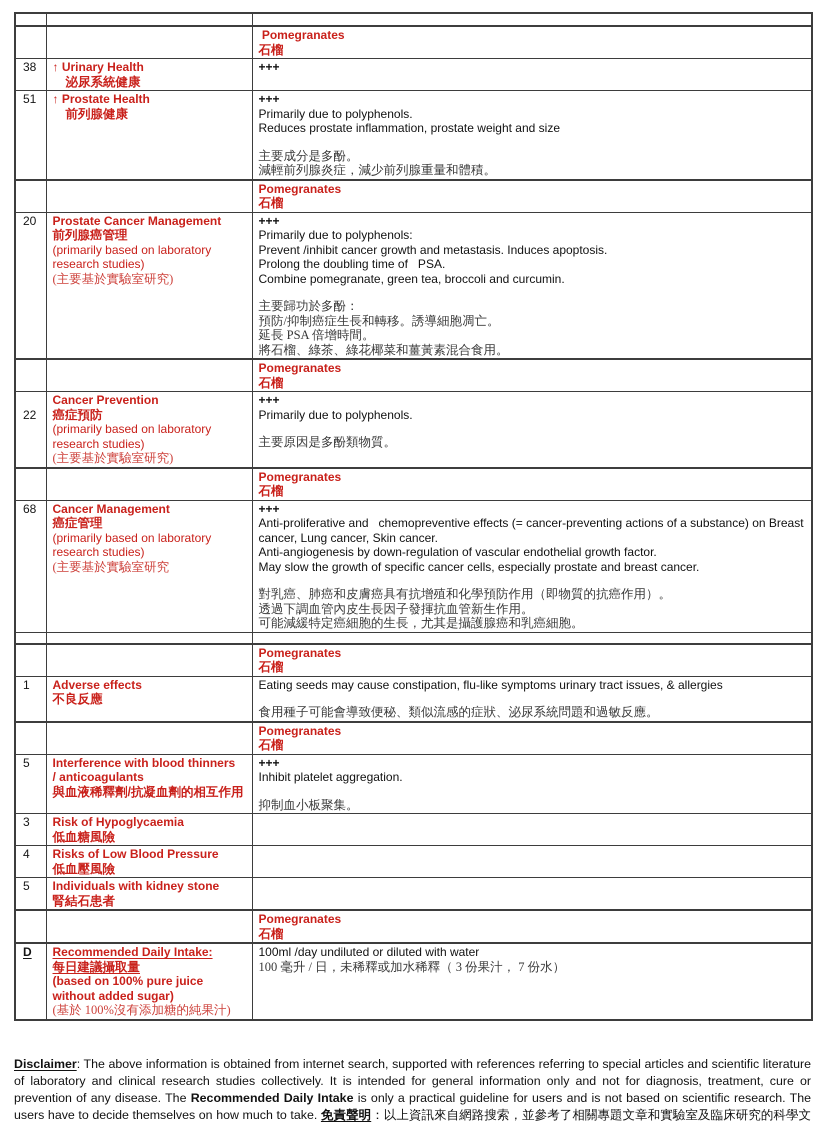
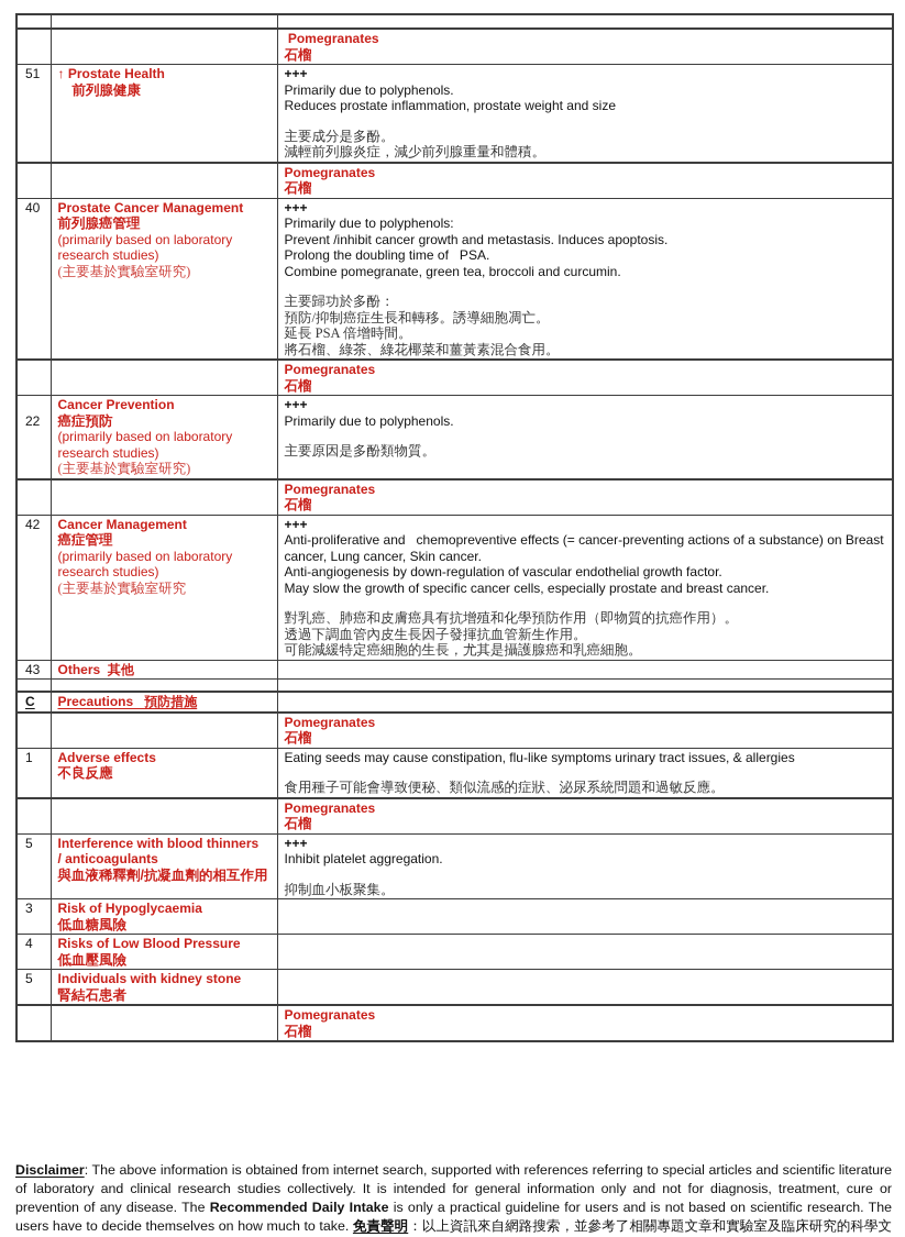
  		Pomegranates 石榴
- 38	↑ Urinary Health 泌尿系統健康	+++
  51	↑ Prostate Health 前列腺健康	+++ Primarily due to polyphenols. Reduces prostate inflammation, prostate weight and size 主要成分是多酚。 減輕前列腺炎症，減少前列腺重量和體積。
  		Pomegranates 石榴
- 20	Prostate Cancer Management 前列腺癌管理 (primarily based on laboratory research studies) (主要基於實驗室研究)	+++ Primarily due to polyphenols: Prevent /inhibit cancer growth and metastasis. Induces apoptosis. Prolong the doubling time of PSA. Combine pomegranate, green tea, broccoli and curcumin. 主要歸功於多酚： 預防/抑制癌症生長和轉移。誘導細胞凋亡。 延長 PSA 倍增時間。 將石榴、綠茶、綠花椰菜和薑黃素混合食用。
+ 40	Prostate Cancer Management 前列腺癌管理 (primarily based on laboratory research studies) (主要基於實驗室研究)	+++ Primarily due to polyphenols: Prevent /inhibit cancer growth and metastasis. Induces apoptosis. Prolong the doubling time of PSA. Combine pomegranate, green tea, broccoli and curcumin. 主要歸功於多酚： 預防/抑制癌症生長和轉移。誘導細胞凋亡。 延長 PSA 倍增時間。 將石榴、綠茶、綠花椰菜和薑黃素混合食用。
  		Pomegranates 石榴
  22	Cancer Prevention 癌症預防 (primarily based on laboratory research studies) (主要基於實驗室研究)	+++ Primarily due to polyphenols. 主要原因是多酚類物質。
  		Pomegranates 石榴
- 68	Cancer Management 癌症管理 (primarily based on laboratory research studies) (主要基於實驗室研究	+++ Anti-proliferative and chemopreventive effects (= cancer-preventing actions of a substance) on Breast cancer, Lung cancer, Skin cancer. Anti-angiogenesis by down-regulation of vascular endothelial growth factor. May slow the growth of specific cancer cells, especially prostate and breast cancer. 對乳癌、肺癌和皮膚癌具有抗增殖和化學預防作用（即物質的抗癌作用）。 透過下調血管內皮生長因子發揮抗血管新生作用。 可能減緩特定癌細胞的生長，尤其是攝護腺癌和乳癌細胞。
+ 42	Cancer Management 癌症管理 (primarily based on laboratory research studies) (主要基於實驗室研究	+++ Anti-proliferative and chemopreventive effects (= cancer-preventing actions of a substance) on Breast cancer, Lung cancer, Skin cancer. Anti-angiogenesis by down-regulation of vascular endothelial growth factor. May slow the growth of specific cancer cells, especially prostate and breast cancer. 對乳癌、肺癌和皮膚癌具有抗增殖和化學預防作用（即物質的抗癌作用）。 透過下調血管內皮生長因子發揮抗血管新生作用。 可能減緩特定癌細胞的生長，尤其是攝護腺癌和乳癌細胞。
+ 43	Others 其他
+ C	Precautions 預防措施
  		Pomegranates 石榴
  1	Adverse effects 不良反應	Eating seeds may cause constipation, flu-like symptoms urinary tract issues, & allergies 食用種子可能會導致便秘、類似流感的症狀、泌尿系統問題和過敏反應。
  		Pomegranates 石榴
  5	Interference with blood thinners / anticoagulants 與血液稀釋劑/抗凝血劑的相互作用	+++ Inhibit platelet aggregation. 抑制血小板聚集。
  3	Risk of Hypoglycaemia 低血糖風險
  4	Risks of Low Blood Pressure 低血壓風險
  5	Individuals with kidney stone 腎結石患者
  		Pomegranates 石榴
- D	Recommended Daily Intake: 每日建議攝取量 (based on 100% pure juice without added sugar) (基於 100%沒有添加糖的純果汁)	100ml /day undiluted or diluted with water 100 毫升 / 日，未稀釋或加水稀釋（ 3 份果汁， 7 份水）
  Disclaimer: The above information is obtained from internet search, supported with references referring to special articles and scientific literature of laboratory and clinical research studies collectively. It is intended for general information only and not for diagnosis, treatment, cure or prevention of any disease. The Recommended Daily Intake is only a practical guideline for users and is not based on scientific research. The users have to decide themselves on how much to take. 免責聲明：以上資訊來自網路搜索，並參考了相關專題文章和實驗室及臨床研究的科學文
